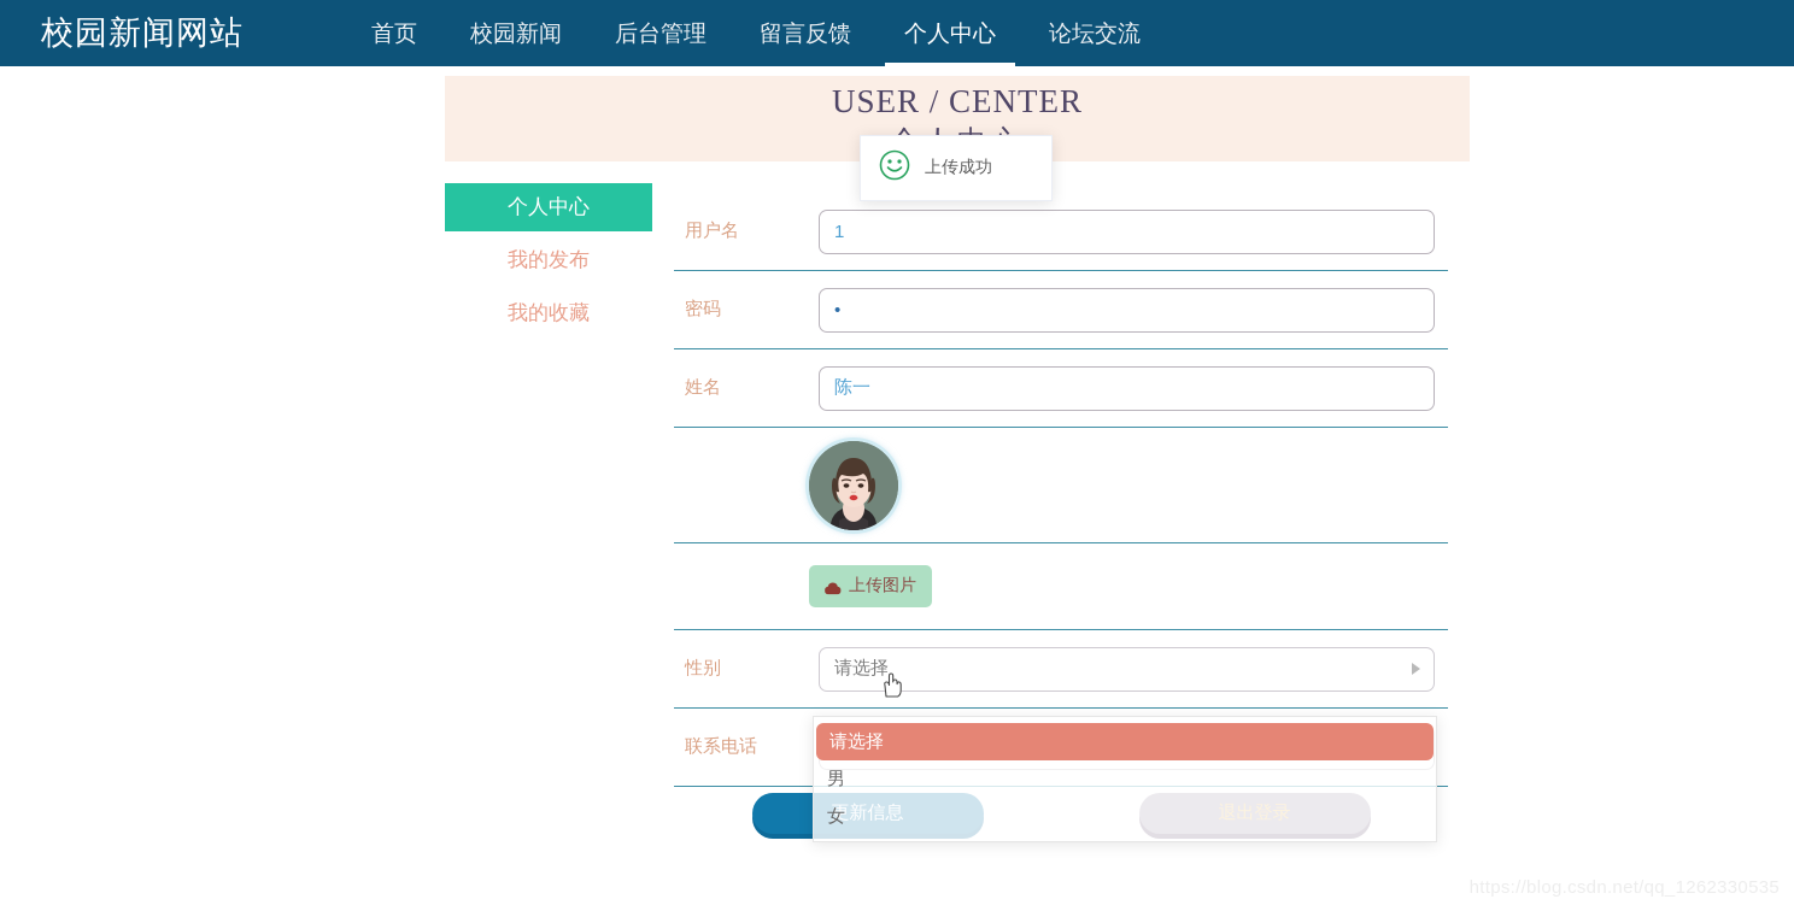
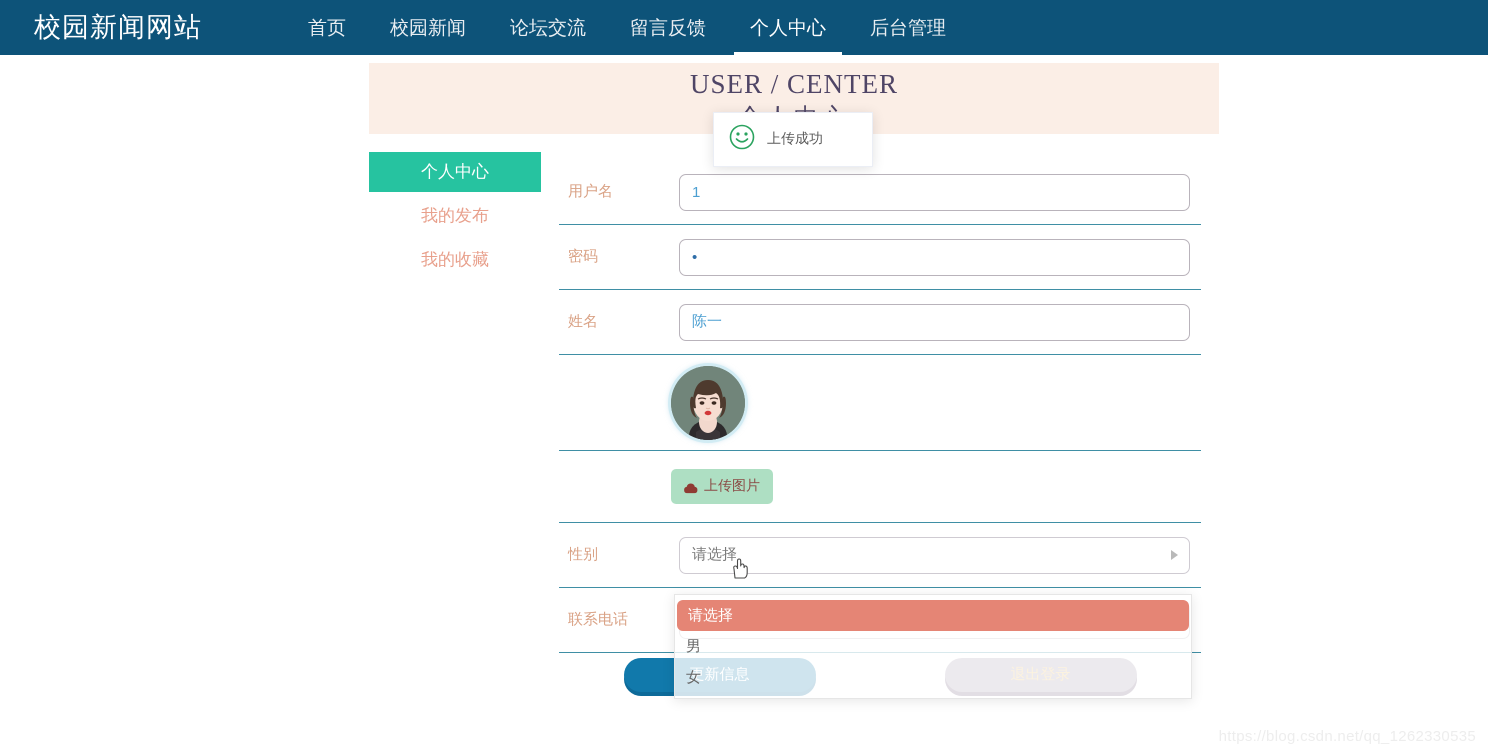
  校园新闻网站
  首页
  校园新闻
- 后台管理
+ 论坛交流
  留言反馈
  个人中心
- 论坛交流
+ 后台管理
  USER / CENTER
  个人中心
  我的发布
  我的收藏
  用户名
  1
  密码
  •
  姓名
  陈一
  上传图片
  性别
  请选择
  联系电话
  更新信息
  请选择
  男
  女
  上传成功
